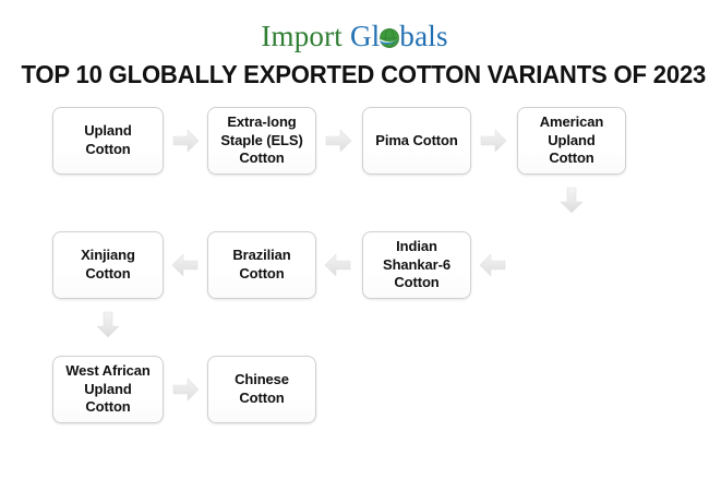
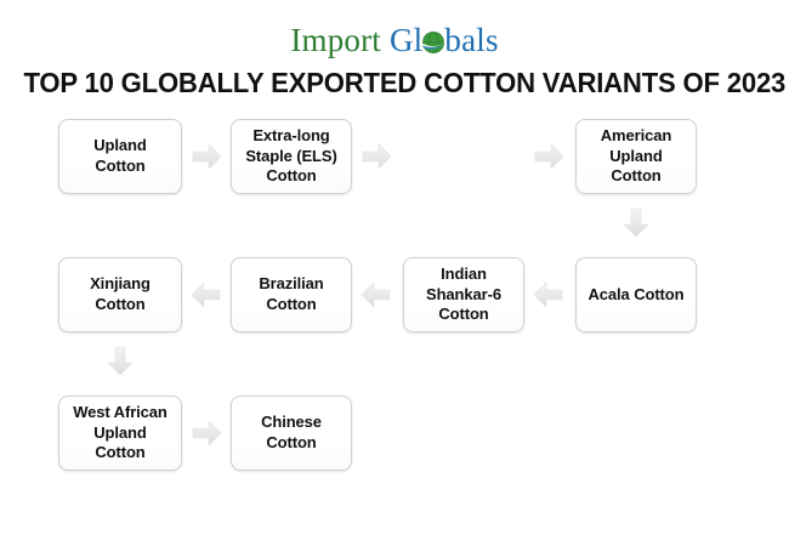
  Import Gl bals
  TOP 10 GLOBALLY EXPORTED COTTON VARIANTS OF 202
  Upland Cotton
  Extra-long
  Staple (ELS)
  Cotton
- Pima Cotton
  American
  Upland Cotton
+ Acala Cotton
  Indian
  Shankar-6
  Cotton
  Brazilian
  Cotton
  Xinjiang
  Cotton
  West African
  Upland Cotton
  Chinese
  Cotton
